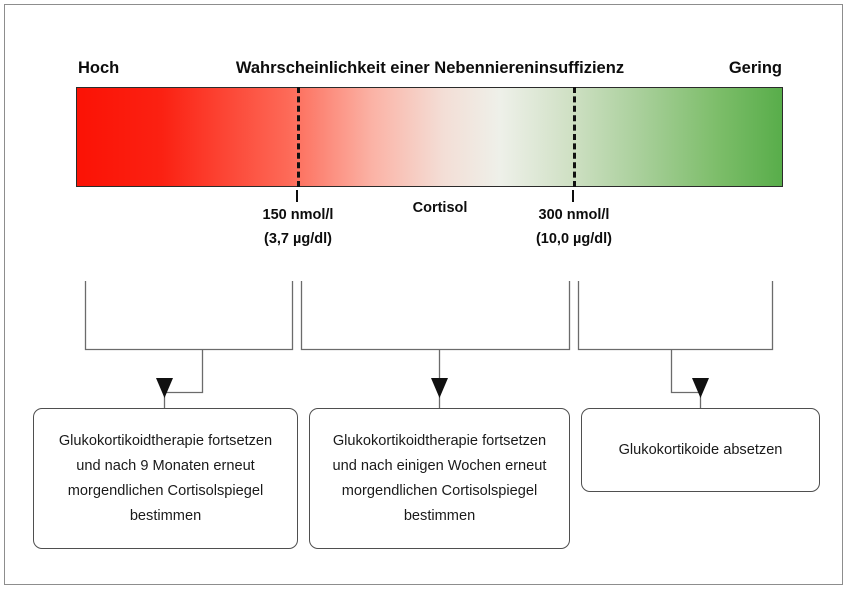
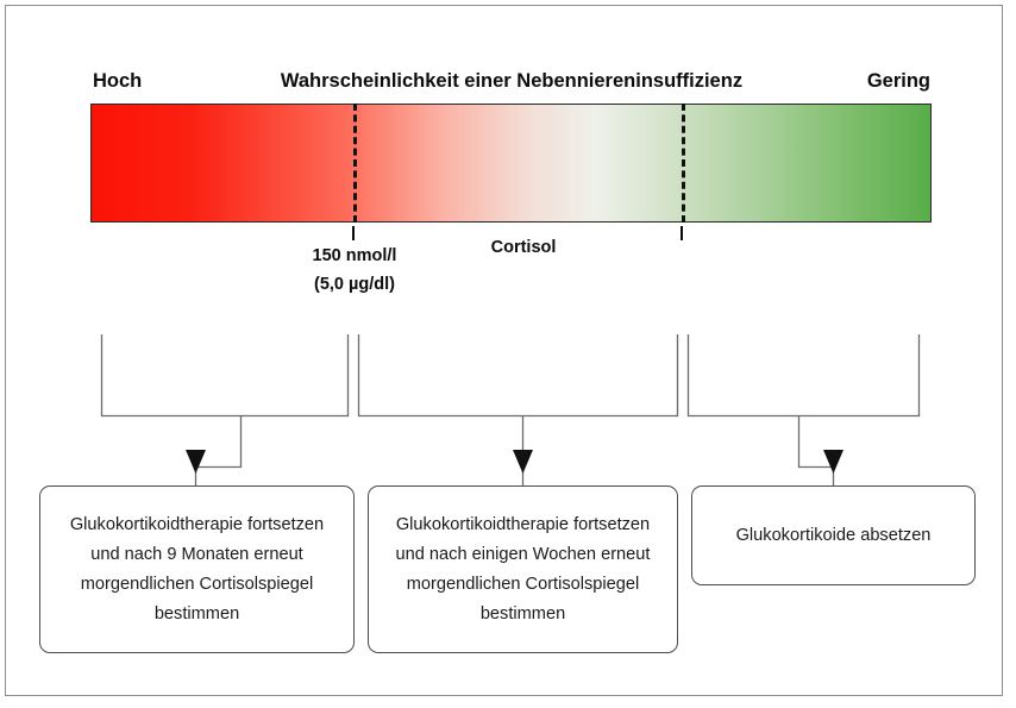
  Hoch
  Wahrscheinlichkeit einer Nebenniereninsuffizienz
  Gering
  150 nmol/l
- (3,7 µg/dl)
+ (5,0 µg/dl)
- 300 nmol/l
- (10,0 µg/dl)
  Cortisol
  Glukokortikoidtherapie fortsetzen
  und nach 9 Monaten erneut
  morgendlichen Cortisolspiegel
  bestimmen
  Glukokortikoidtherapie fortsetzen
  und nach einigen Wochen erneut
  morgendlichen Cortisolspiegel
  bestimmen
  Glukokortikoide absetzen
